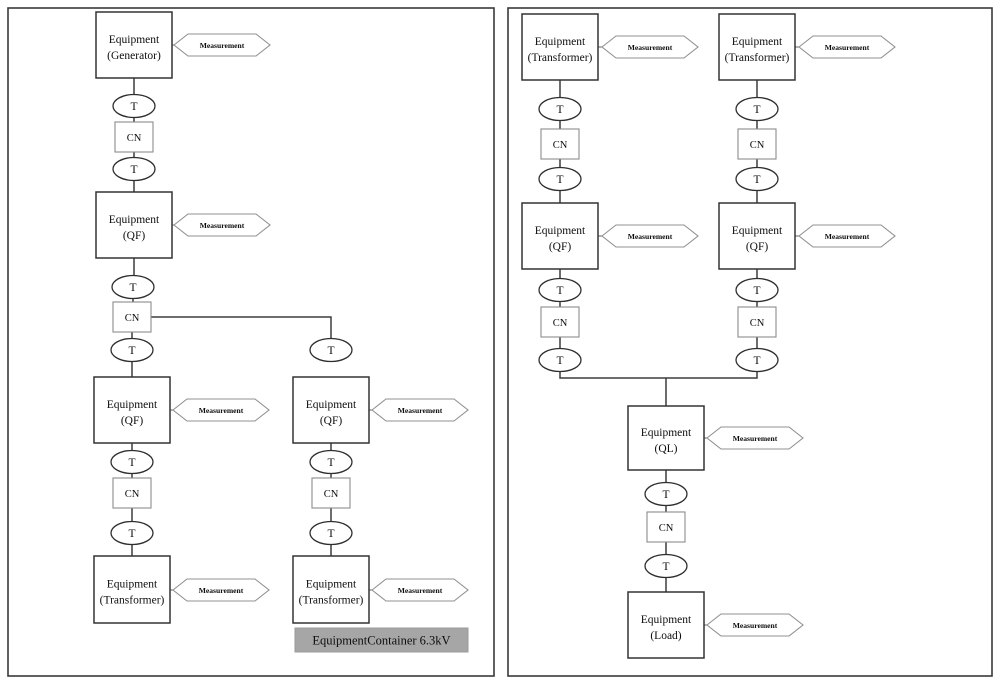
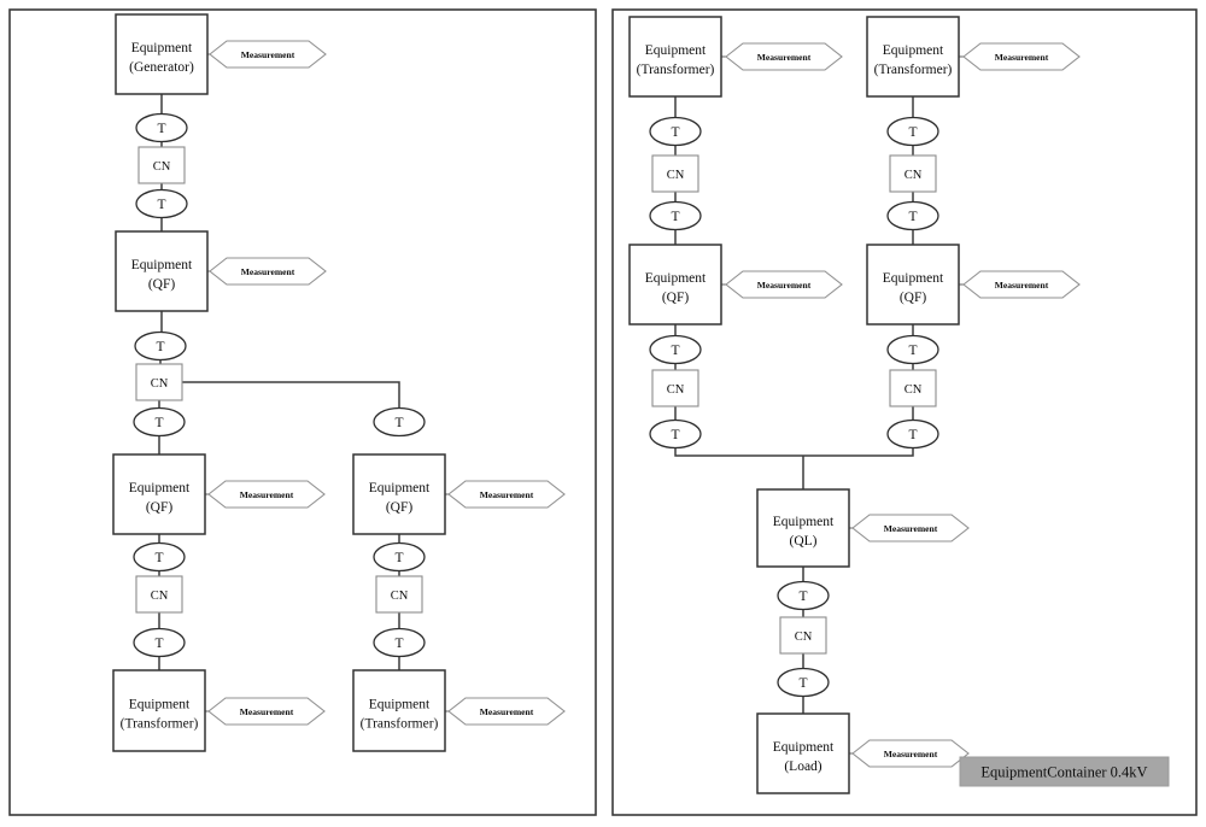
  Measurement
  Measurement
  Measurement
  Measurement
  Measurement
  Measurement
  CN
  CN
  CN
  CN
  T
  T
  T
  T
  T
  T
  T
  T
  T
  Equipment
  (Generator)
  Equipment
  (QF)
  Equipment
  (QF)
  Equipment
  (QF)
  Equipment
  (Transformer)
  Equipment
  (Transformer)
- EquipmentContainer 6.3kV
  Measurement
  Measurement
  Measurement
  Measurement
  Measurement
  Measurement
  CN
  CN
  CN
  CN
  CN
  T
  T
  T
  T
  T
  T
  T
  T
  T
  T
  Equipment
  (Transformer)
  Equipment
  (Transformer)
  Equipment
  (QF)
  Equipment
  (QF)
  Equipment
  (QL)
  Equipment
  (Load)
+ EquipmentContainer 0.4kV
